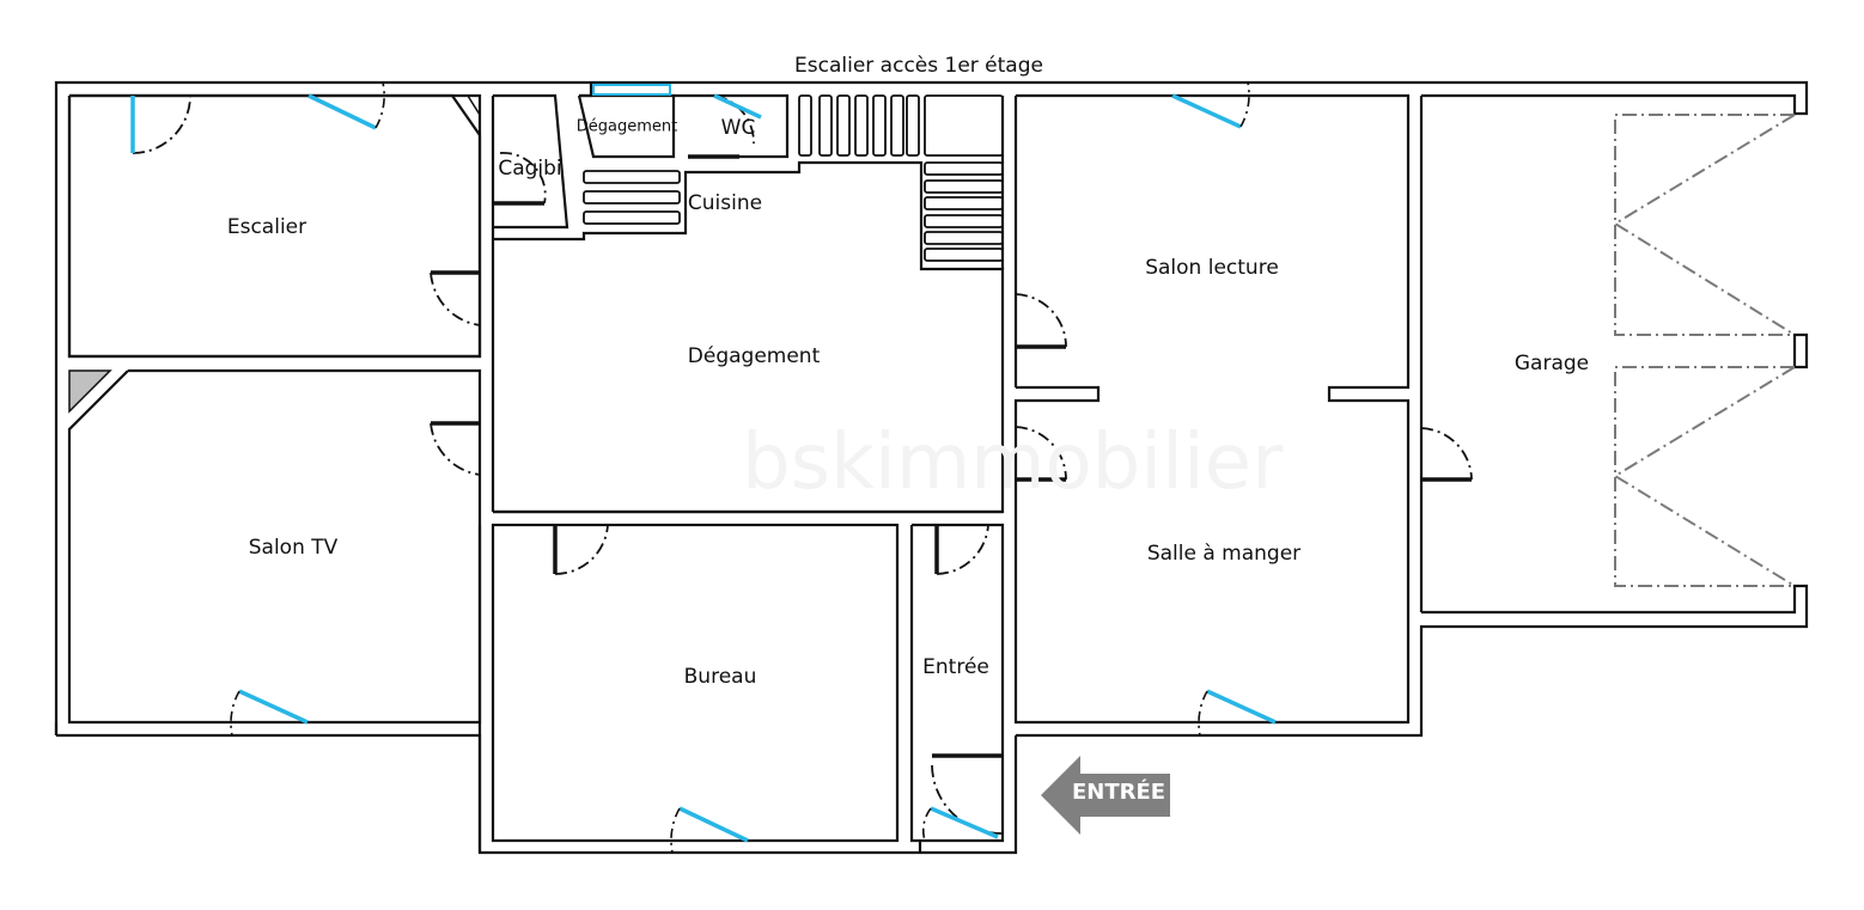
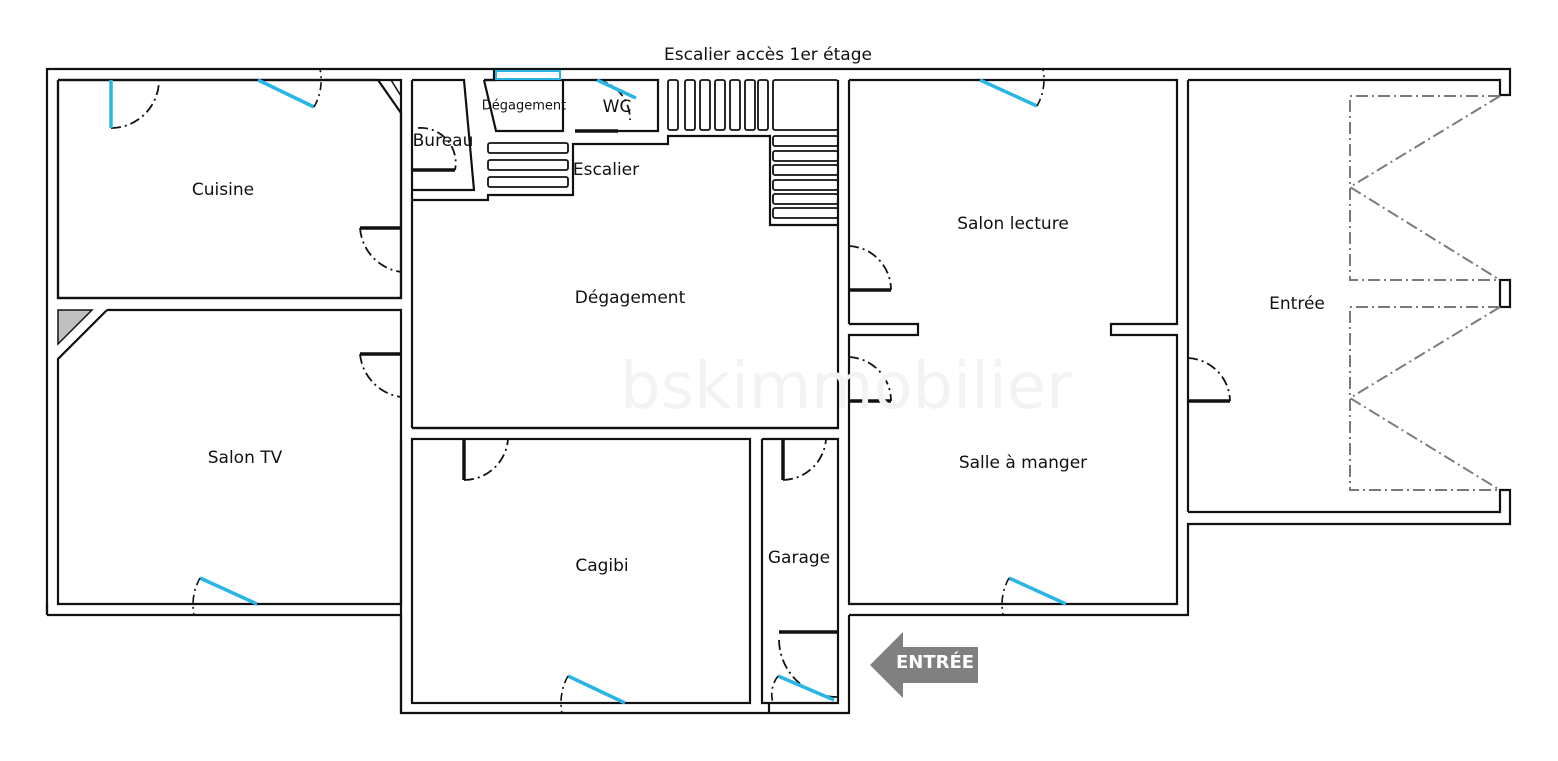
  bskimmobilier
  Escalier accès 1er étage
- Escalier
+ Cuisine
  Salon TV
- Cagibi
+ Bureau
  Dégagement
  WC
- Cuisine
+ Escalier
  Dégagement
- Bureau
+ Cagibi
- Entrée
+ Garage
  Salon lecture
  Salle à manger
- Garage
+ Entrée
  ENTRÉE
